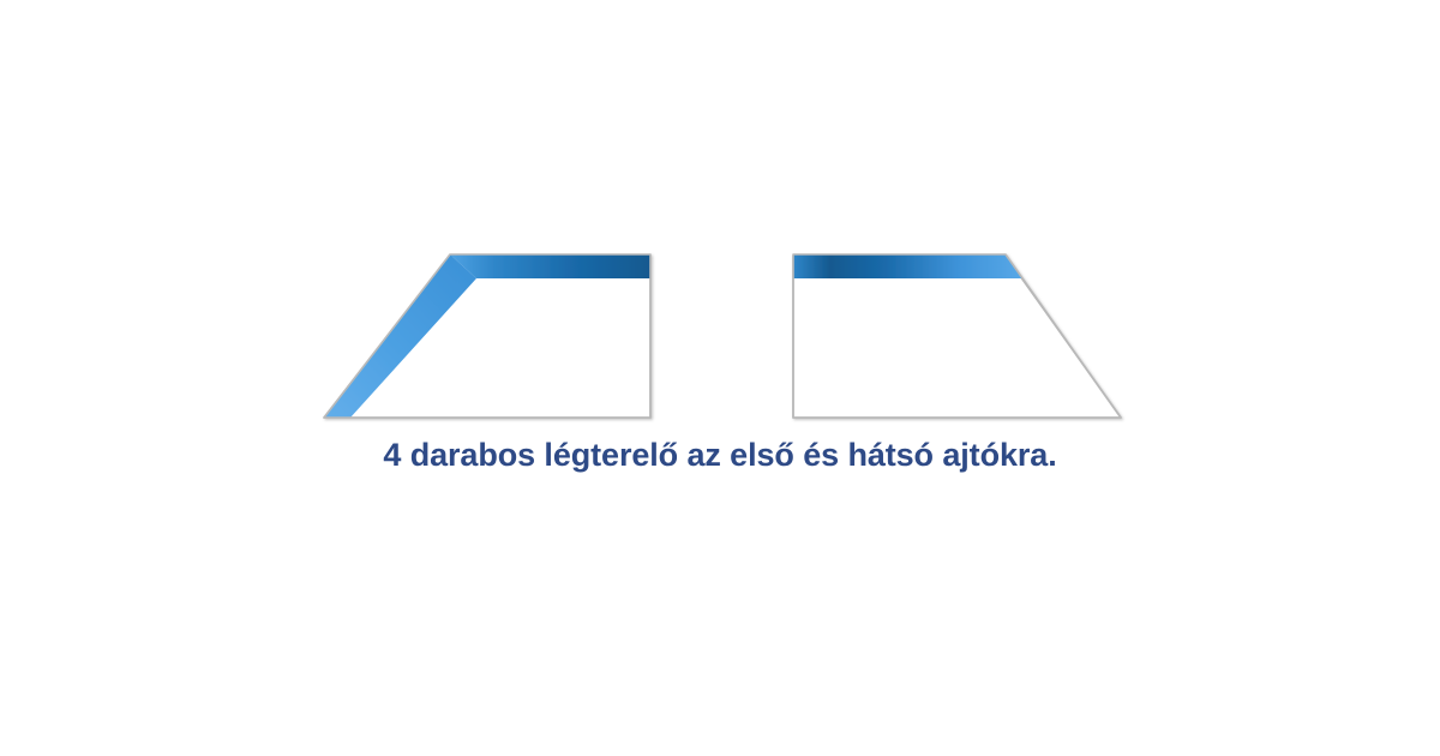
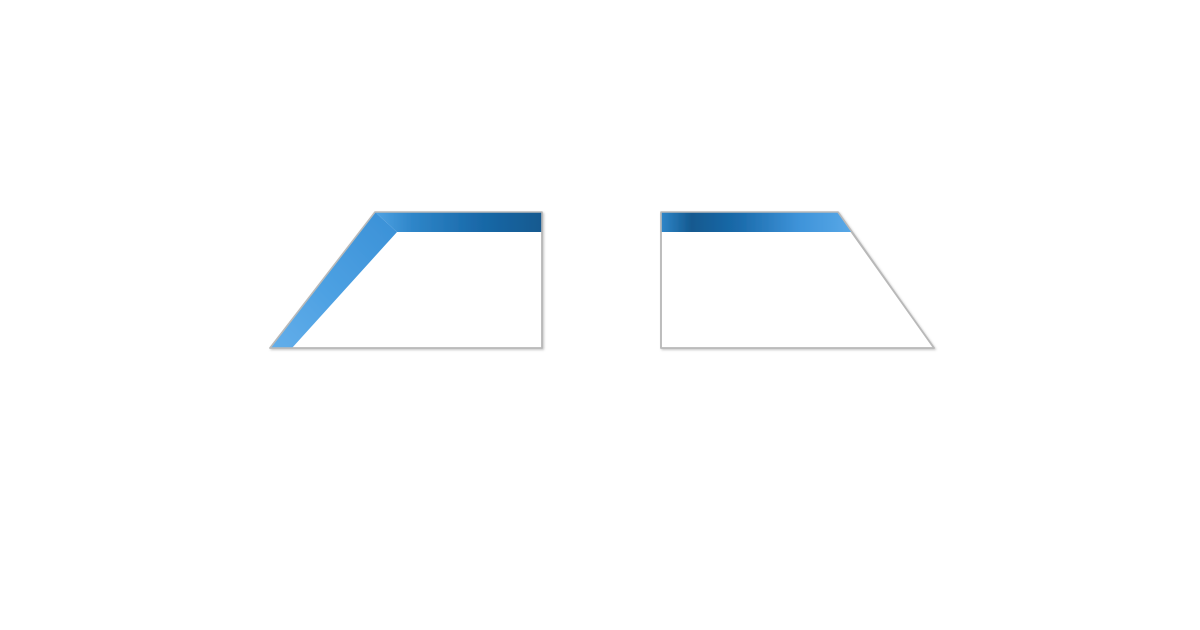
- 4 darabos légterelő az első és hátsó ajtókra.
